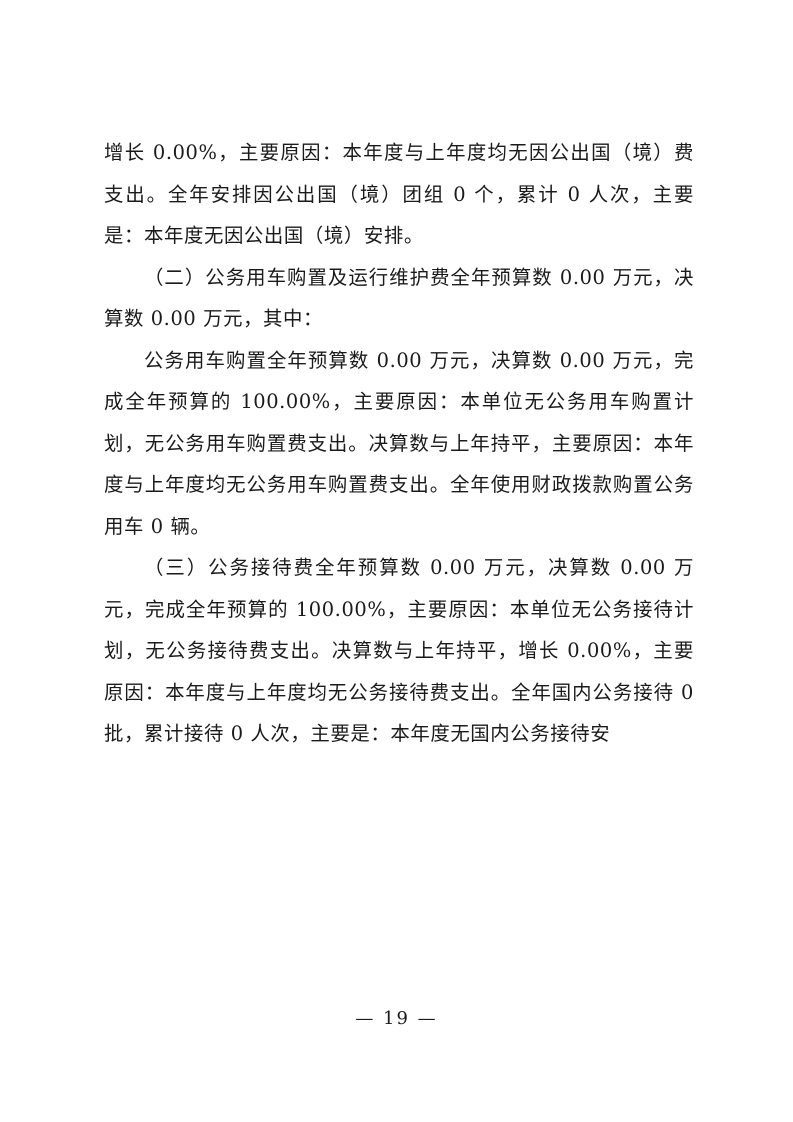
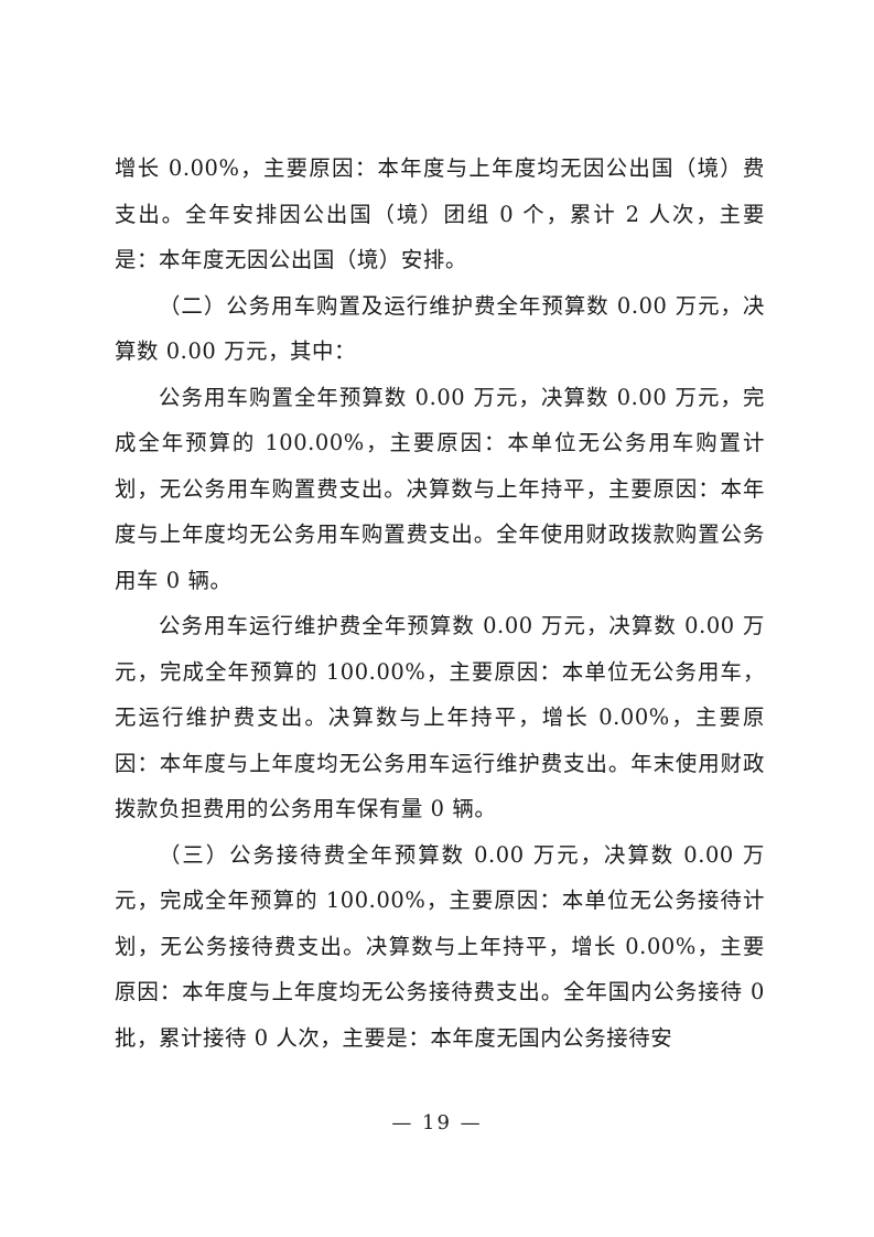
- 增长 0.00%，主要原因：本年度与上年度均无因公出国（境）费支出。全年安排因公出国（境）团组 0 个，累计 0 人次，主要是：本年度无因公出国（境）安排。
+ 增长 0.00%，主要原因：本年度与上年度均无因公出国（境）费支出。全年安排因公出国（境）团组 0 个，累计 2 人次，主要是：本年度无因公出国（境）安排。
  （二）公务用车购置及运行维护费全年预算数 0.00 万元，决算数 0.00 万元，其中：
  公务用车购置全年预算数 0.00 万元，决算数 0.00 万元，完成全年预算的 100.00%，主要原因：本单位无公务用车购置计划，无公务用车购置费支出。决算数与上年持平，主要原因：本年度与上年度均无公务用车购置费支出。全年使用财政拨款购置公务用车 0 辆。
+ 公务用车运行维护费全年预算数 0.00 万元，决算数 0.00 万元，完成全年预算的 100.00%，主要原因：本单位无公务用车，无运行维护费支出。决算数与上年持平，增长 0.00%，主要原因：本年度与上年度均无公务用车运行维护费支出。年末使用财政拨款负担费用的公务用车保有量 0 辆。
  （三）公务接待费全年预算数 0.00 万元，决算数 0.00 万元，完成全年预算的 100.00%，主要原因：本单位无公务接待计划，无公务接待费支出。决算数与上年持平，增长 0.00%，主要原因：本年度与上年度均无公务接待费支出。全年国内公务接待 0 批，累计接待 0 人次，主要是：本年度无国内公务接待安
  — 19 —
